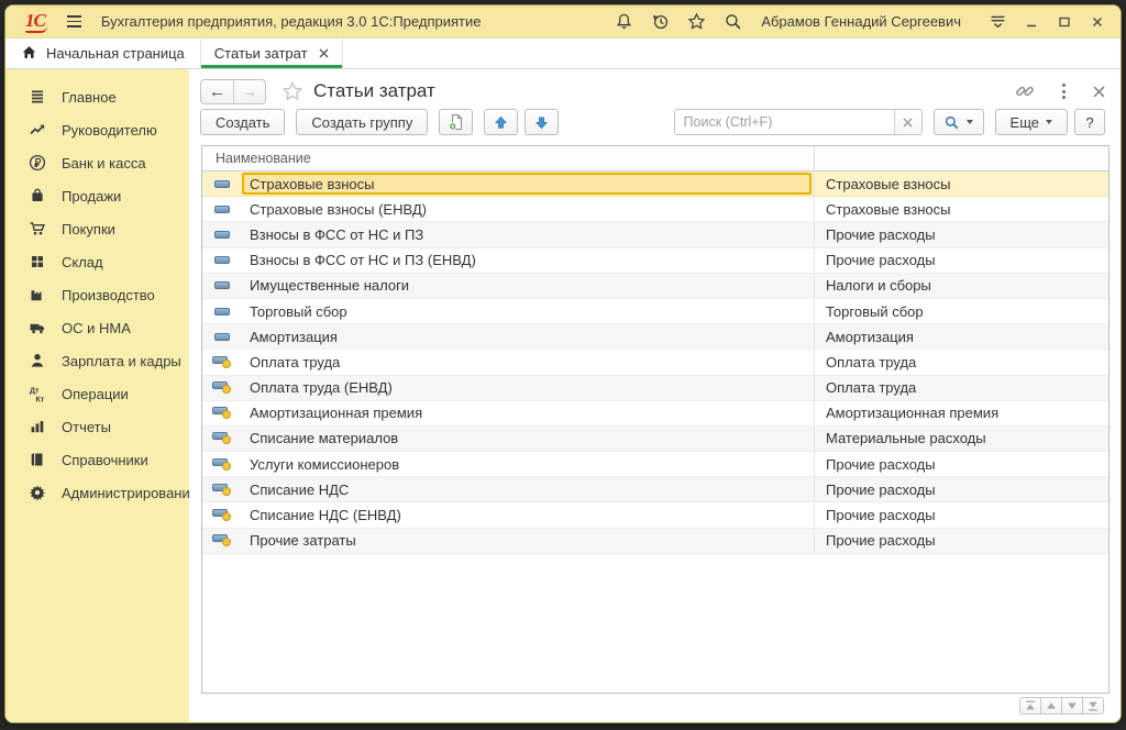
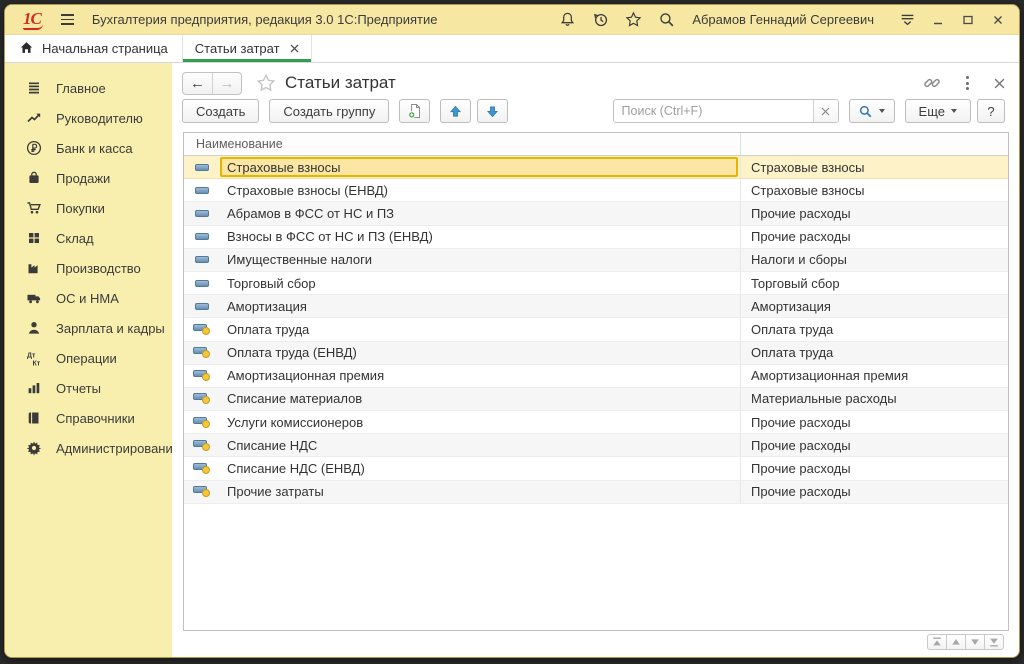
  1С
  Бухгалтерия предприятия, редакция 3.0 1С:Предприятие
  Абрамов Геннадий Сергеевич
  Начальная страница
  Статьи затрат
  Главное
  Руководителю
  Банк и касса
  Продажи
  Покупки
  Склад
  Производство
  ОС и НМА
  Зарплата и кадры
  Операции
  Отчеты
  Справочники
  Администрировани
  ←
  →
  Статьи затрат
  Создать
  Создать группу
  Поиск (Ctrl+F)
  Еще
  ?
  Наименование
  Страховые взносы
  Страховые взносы
  Страховые взносы (ЕНВД)
  Страховые взносы
- Взносы в ФСС от НС и ПЗ
+ Абрамов в ФСС от НС и ПЗ
  Прочие расходы
  Взносы в ФСС от НС и ПЗ (ЕНВД)
  Прочие расходы
  Имущественные налоги
  Налоги и сборы
  Торговый сбор
  Торговый сбор
  Амортизация
  Амортизация
  Оплата труда
  Оплата труда
  Оплата труда (ЕНВД)
  Оплата труда
  Амортизационная премия
  Амортизационная премия
  Списание материалов
  Материальные расходы
  Услуги комиссионеров
  Прочие расходы
  Списание НДС
  Прочие расходы
  Списание НДС (ЕНВД)
  Прочие расходы
  Прочие затраты
  Прочие расходы
